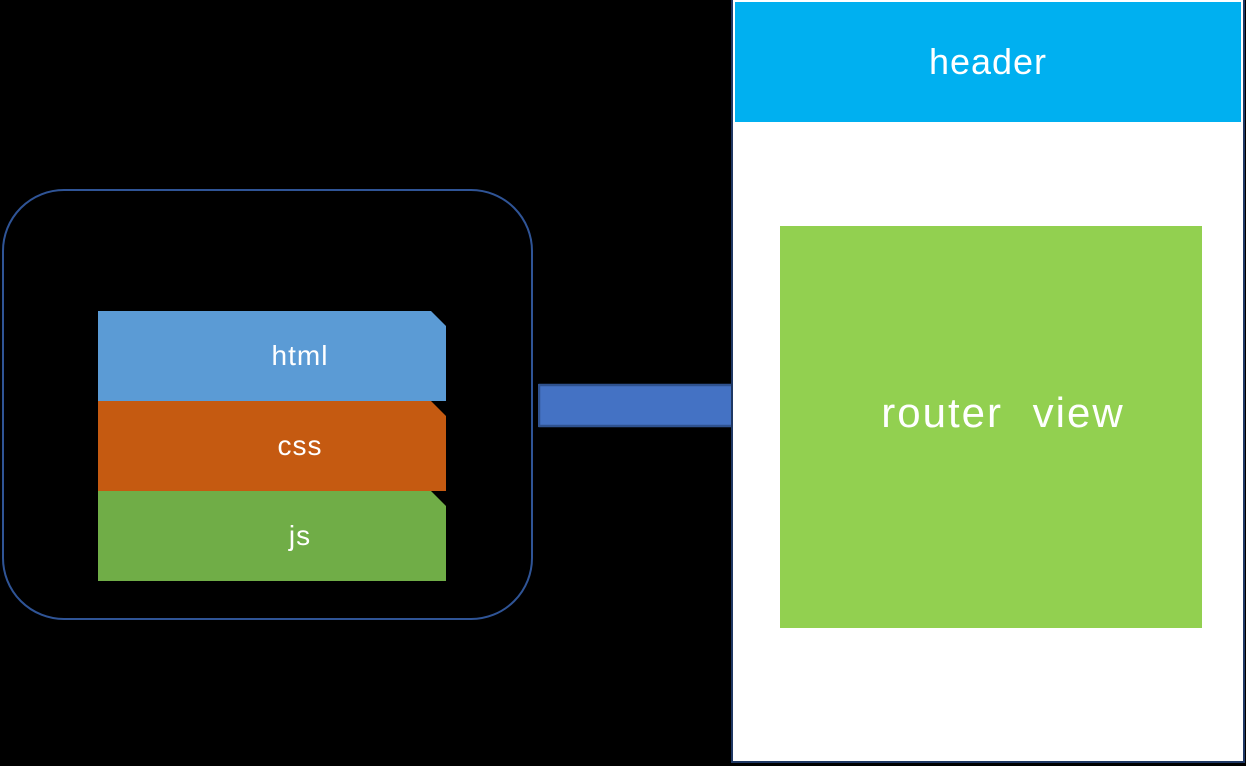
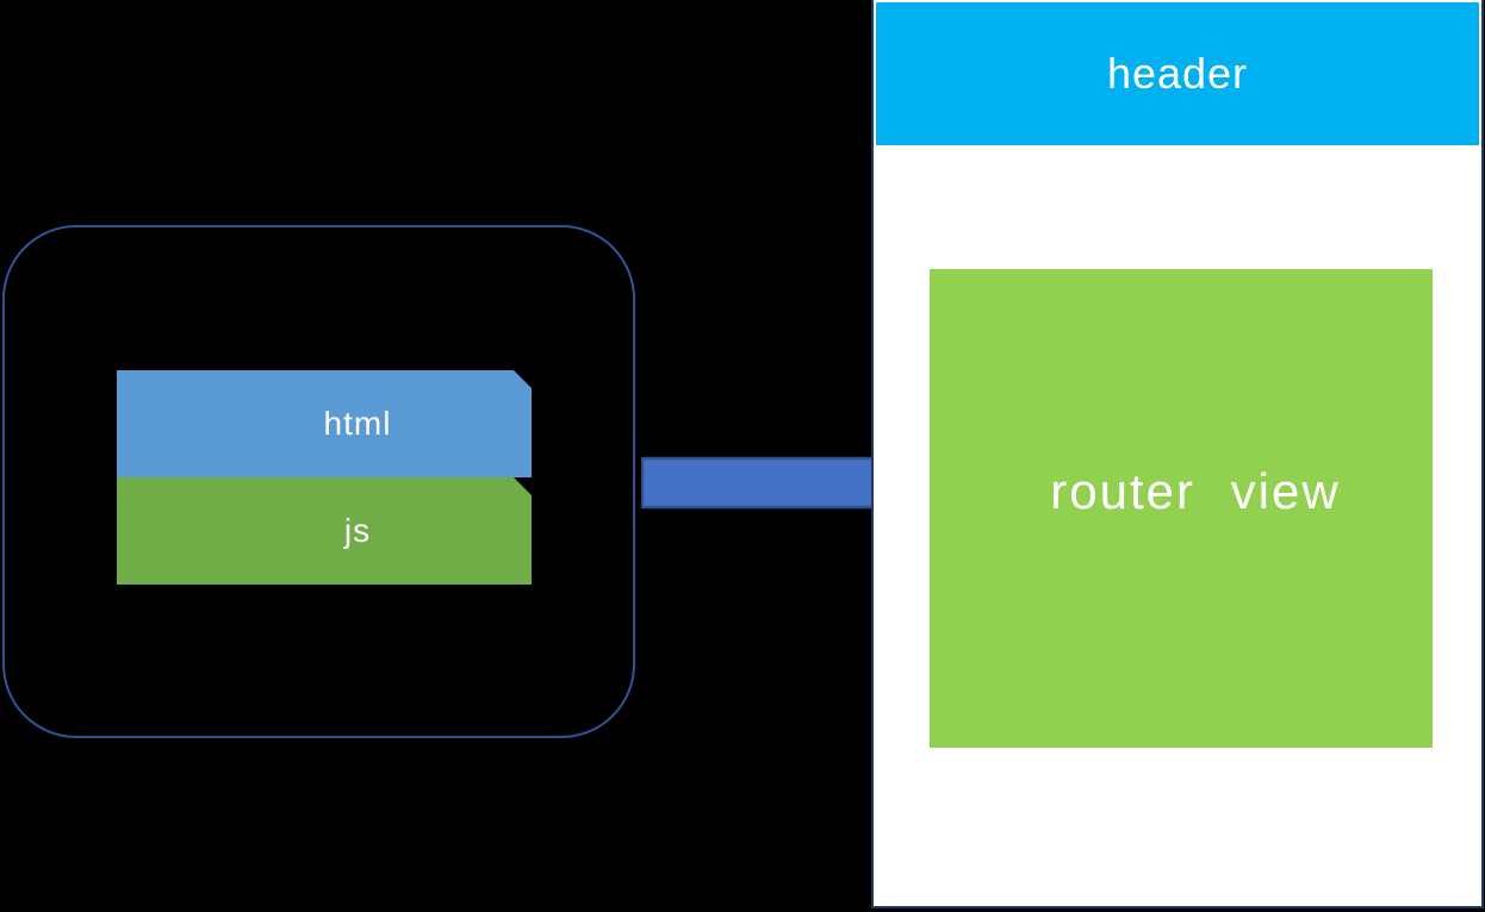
  html
- css
  js
  header
  router view
